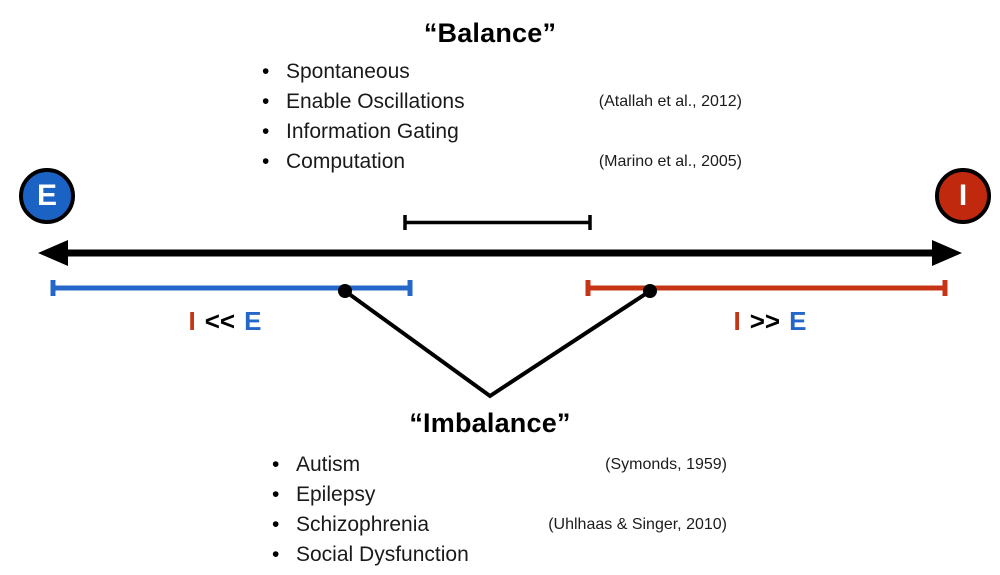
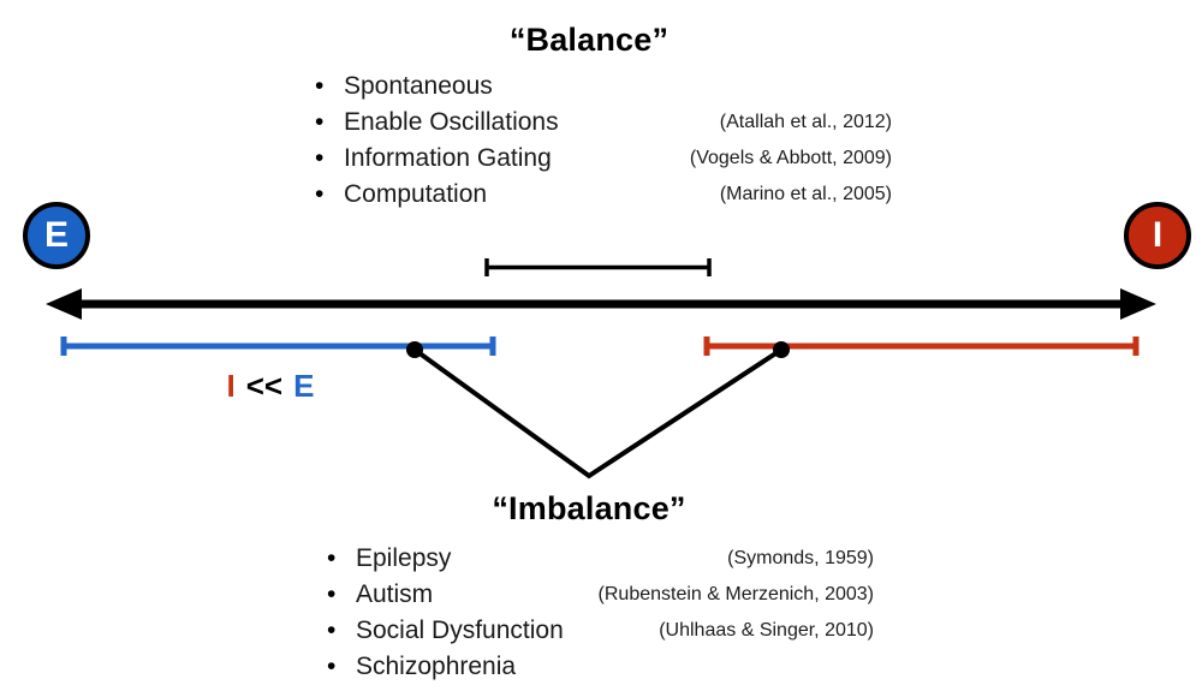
  “Balance”
  •
  Spontaneous
  •
  Enable Oscillations
  (Atallah et al., 2012)
  •
  Information Gating
+ (Vogels & Abbott, 2009)
  •
  Computation
  (Marino et al., 2005)
  E
  I
  I << E
- I >> E
  “Imbalance”
  •
- Autism
+ Epilepsy
  (Symonds, 1959)
  •
- Epilepsy
+ Autism
+ (Rubenstein & Merzenich, 2003)
  •
- Schizophrenia
+ Social Dysfunction
  (Uhlhaas & Singer, 2010)
  •
- Social Dysfunction
+ Schizophrenia
